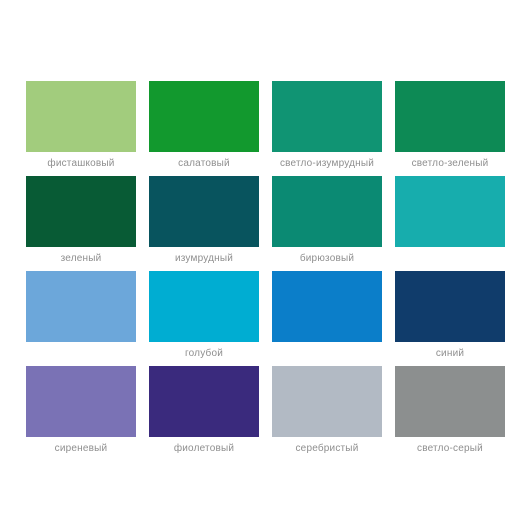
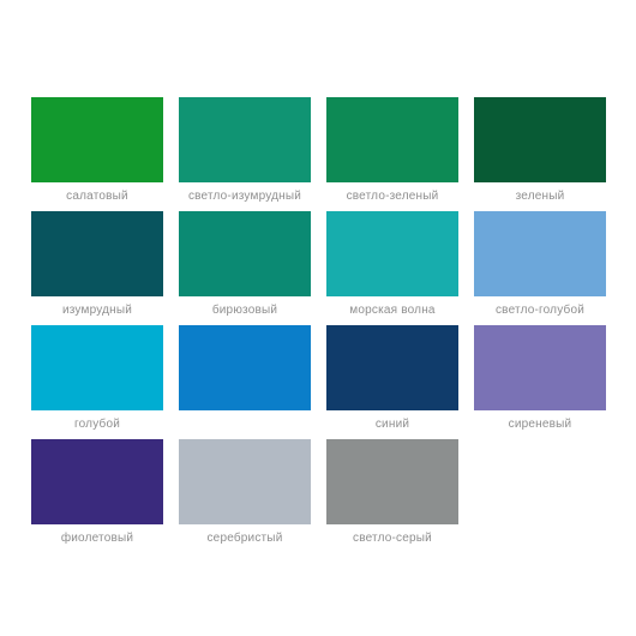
- фисташковый
  салатовый
  светло-изумрудный
  светло-зеленый
  зеленый
  изумрудный
  бирюзовый
+ морская волна
+ светло-голубой
  голубой
  синий
  сиреневый
  фиолетовый
  серебристый
  светло-серый
